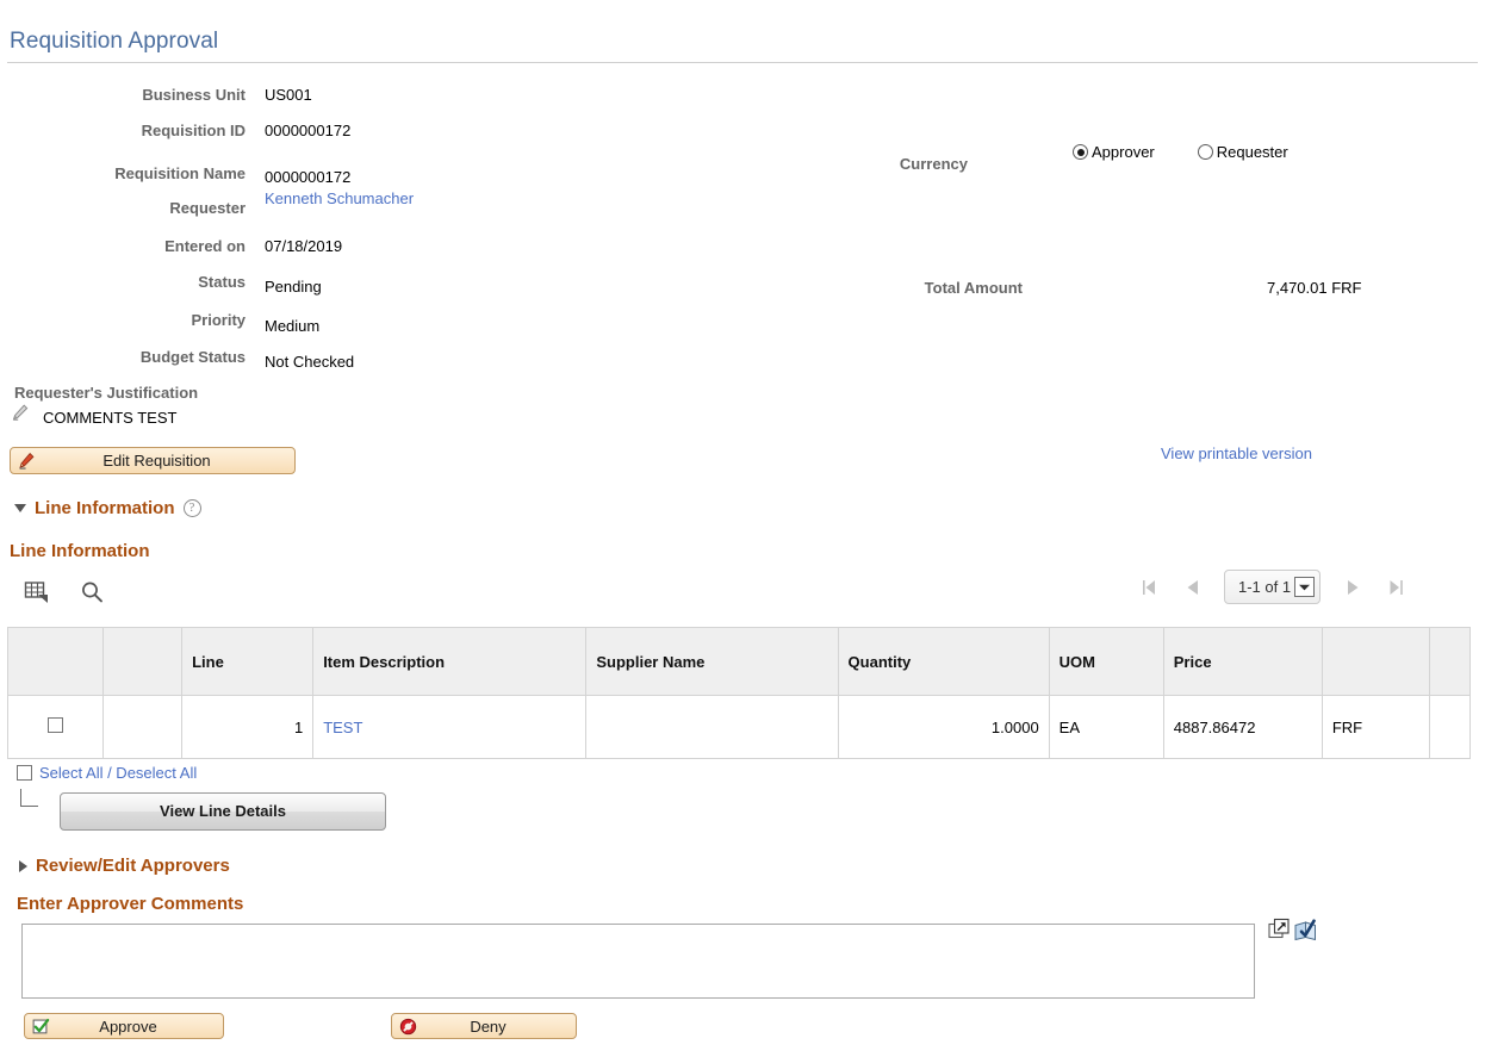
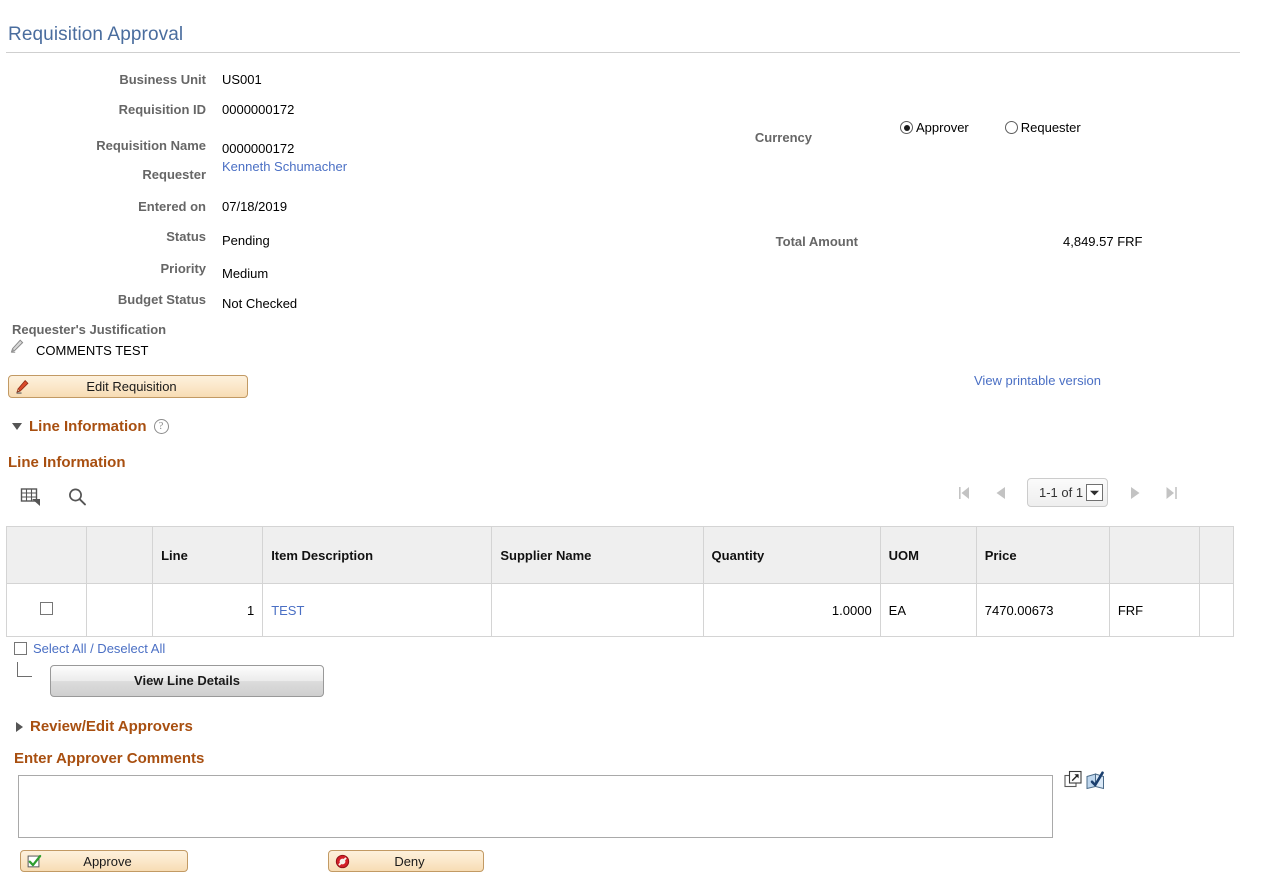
  Requisition Approval
  Business Unit
  US001
  Requisition ID
  0000000172
  Requisition Name
  0000000172
  Requester
  Kenneth Schumacher
  Entered on
  07/18/2019
  Status
  Pending
  Priority
  Medium
  Budget Status
  Not Checked
  Currency
  Approver
  Requester
  Total Amount
- 7,470.01 FRF
+ 4,849.57 FRF
  Requester's Justification
  COMMENTS TEST
  Edit Requisition
  View printable version
  Line Information
  ?
  Line Information
  1-1 of 1
  		Line	Item Description	Supplier Name	Quantity	UOM	Price
- 		1	TEST		1.0000	EA	4887.86472	FRF
+ 		1	TEST		1.0000	EA	7470.00673	FRF
  Select All / Deselect All
  View Line Details
  Review/Edit Approvers
  Enter Approver Comments
  Approve
  Deny
